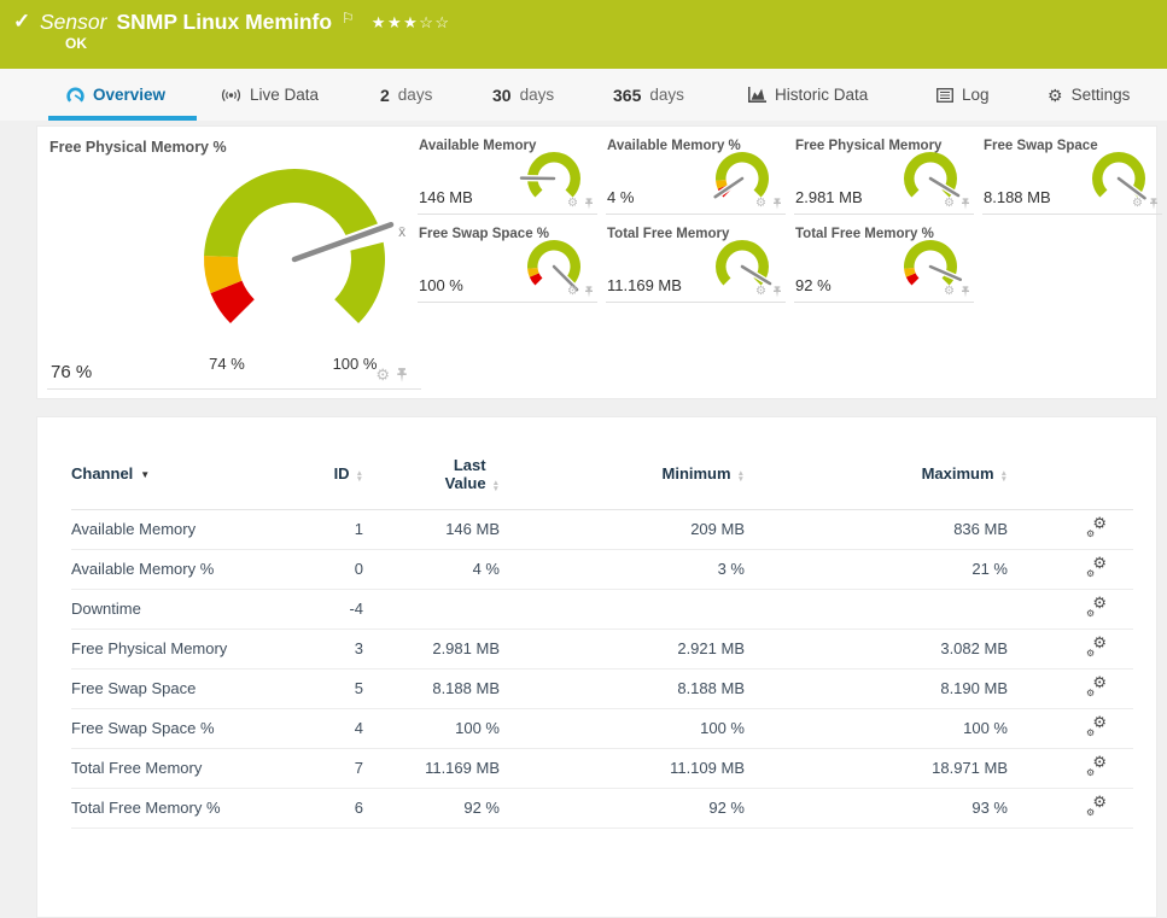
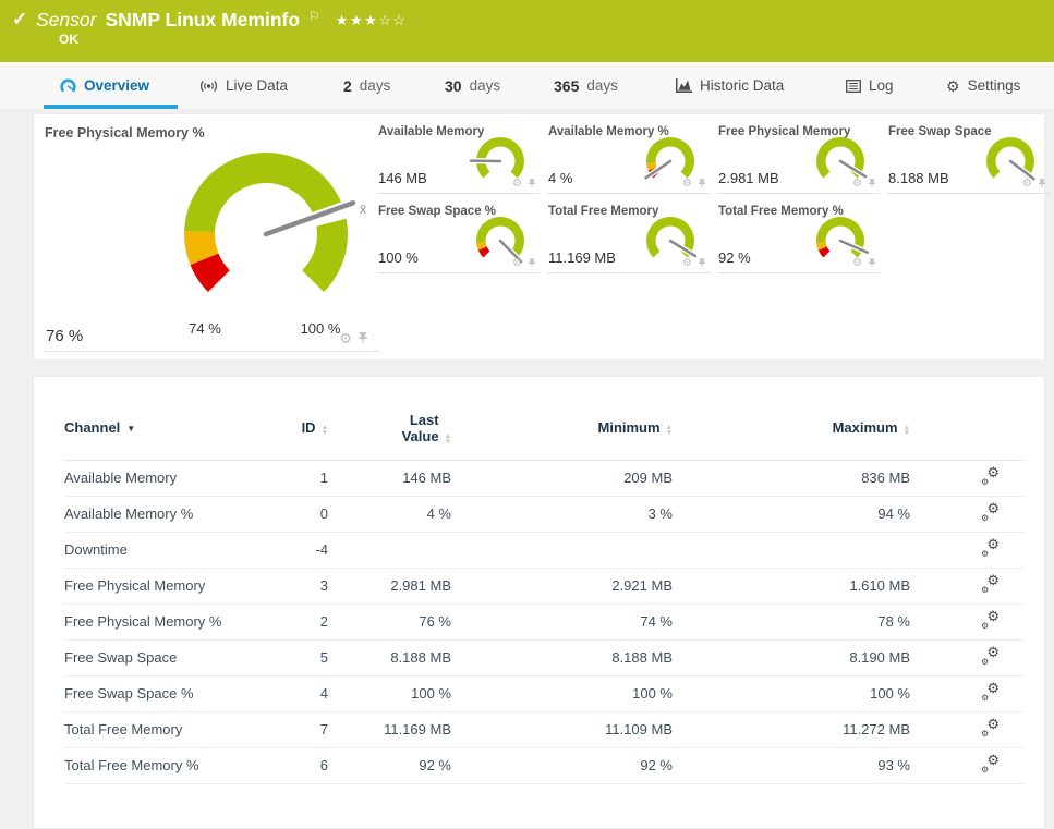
  ✓
  Sensor
  SNMP Linux Meminfo
  ⚐
  ★★★☆☆
  OK
  Overview
  Live Data
  2
  days
  30
  days
  365
  days
  Historic Data
  Log
  ⚙
  Settings
  Free Physical Memory %
  x̄
  74 %
  100 %
  76 %
  ⚙
  Available Memory
  146 MB
  ⚙
  Available Memory %
  4 %
  ⚙
  Free Physical Memory
  2.981 MB
  ⚙
  Free Swap Space
  8.188 MB
  ⚙
  Free Swap Space %
  100 %
  ⚙
  Total Free Memory
  11.169 MB
  ⚙
  Total Free Memory %
  92 %
  ⚙
  Channel ▼	ID	Last Value	Minimum	Maximum
  Available Memory	1	146 MB	209 MB	836 MB	⚙⚙
- Available Memory %	0	4 %	3 %	21 %	⚙⚙
+ Available Memory %	0	4 %	3 %	94 %	⚙⚙
  Downtime	-4				⚙⚙
- Free Physical Memory	3	2.981 MB	2.921 MB	3.082 MB	⚙⚙
+ Free Physical Memory	3	2.981 MB	2.921 MB	1.610 MB	⚙⚙
+ Free Physical Memory %	2	76 %	74 %	78 %	⚙⚙
  Free Swap Space	5	8.188 MB	8.188 MB	8.190 MB	⚙⚙
  Free Swap Space %	4	100 %	100 %	100 %	⚙⚙
- Total Free Memory	7	11.169 MB	11.109 MB	18.971 MB	⚙⚙
+ Total Free Memory	7	11.169 MB	11.109 MB	11.272 MB	⚙⚙
  Total Free Memory %	6	92 %	92 %	93 %	⚙⚙
